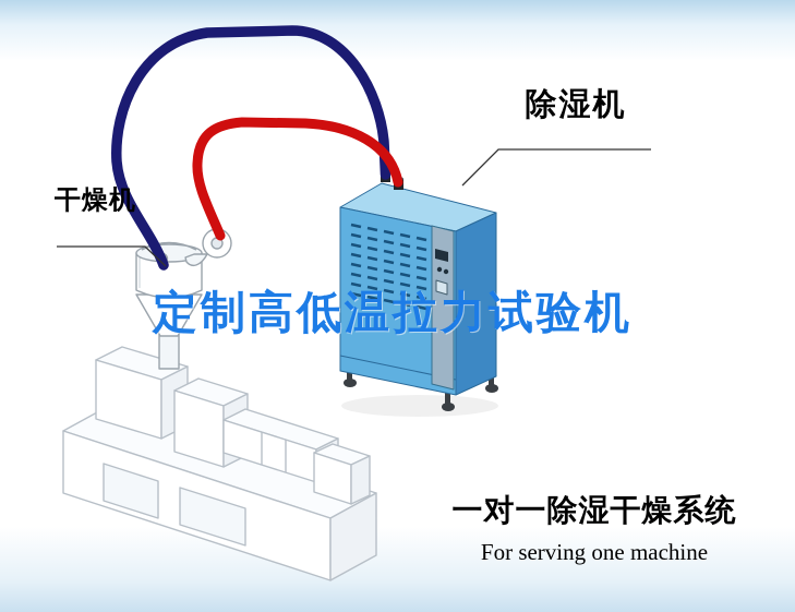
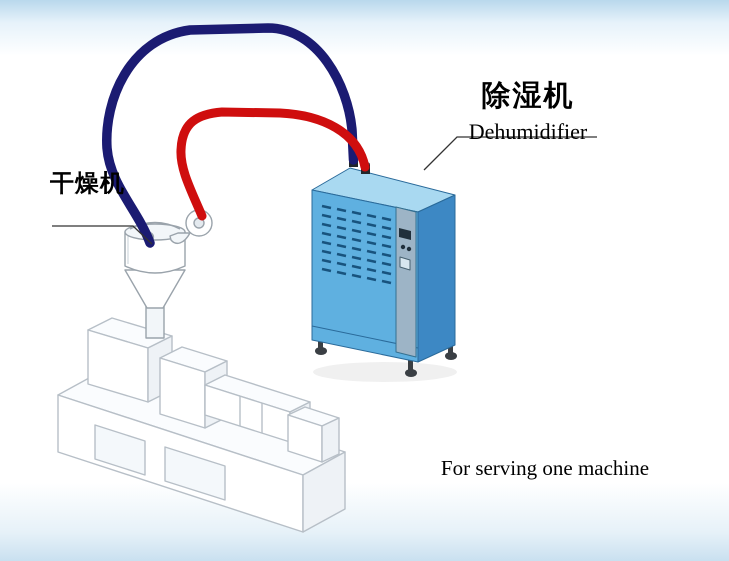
  除湿机
+ Dehumidifier
  干燥机
- 定制高低温拉力试验机
- 一对一除湿干燥系统
  For serving one machine
